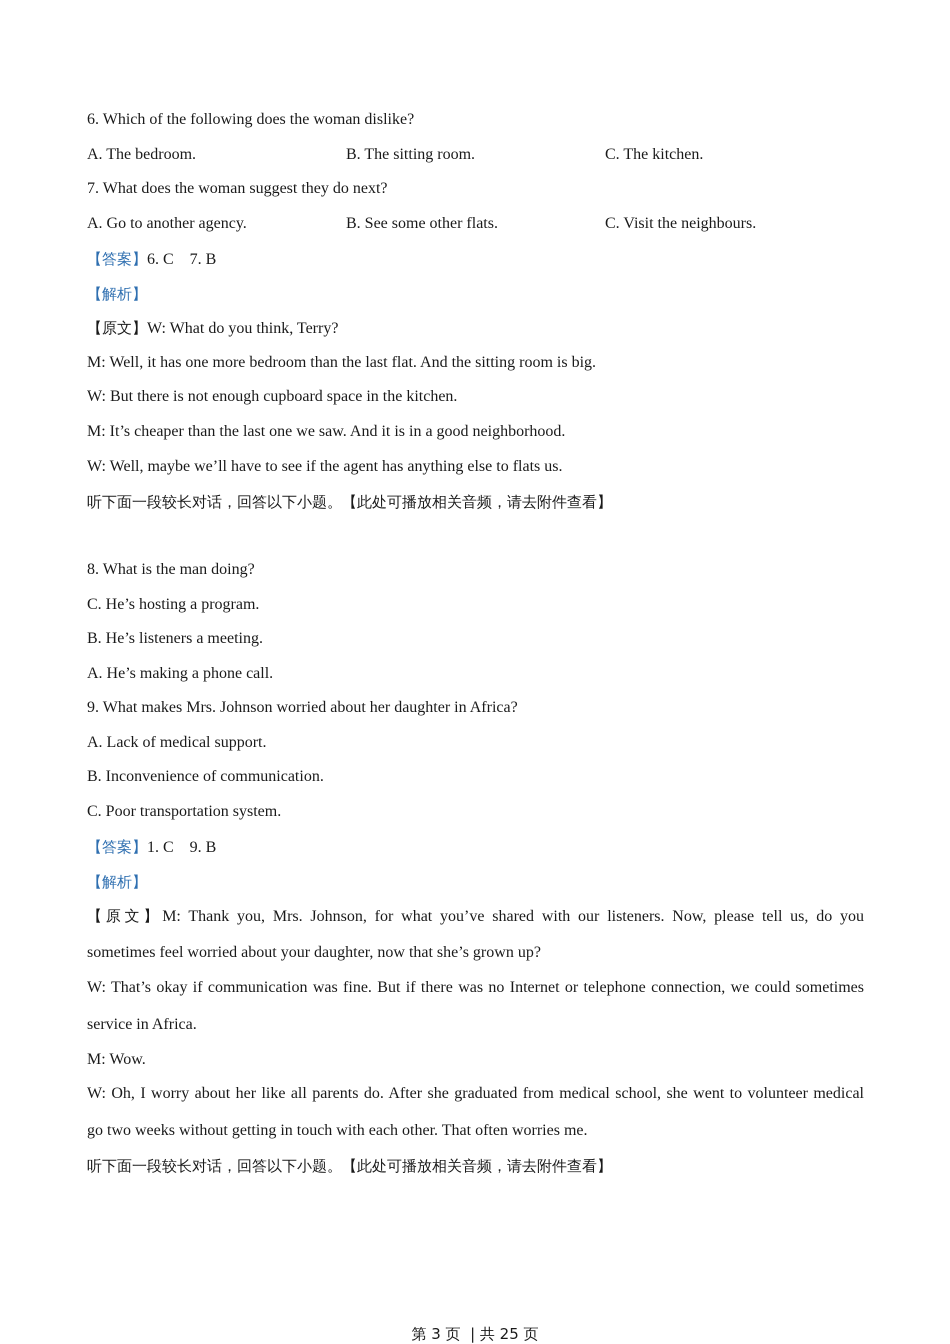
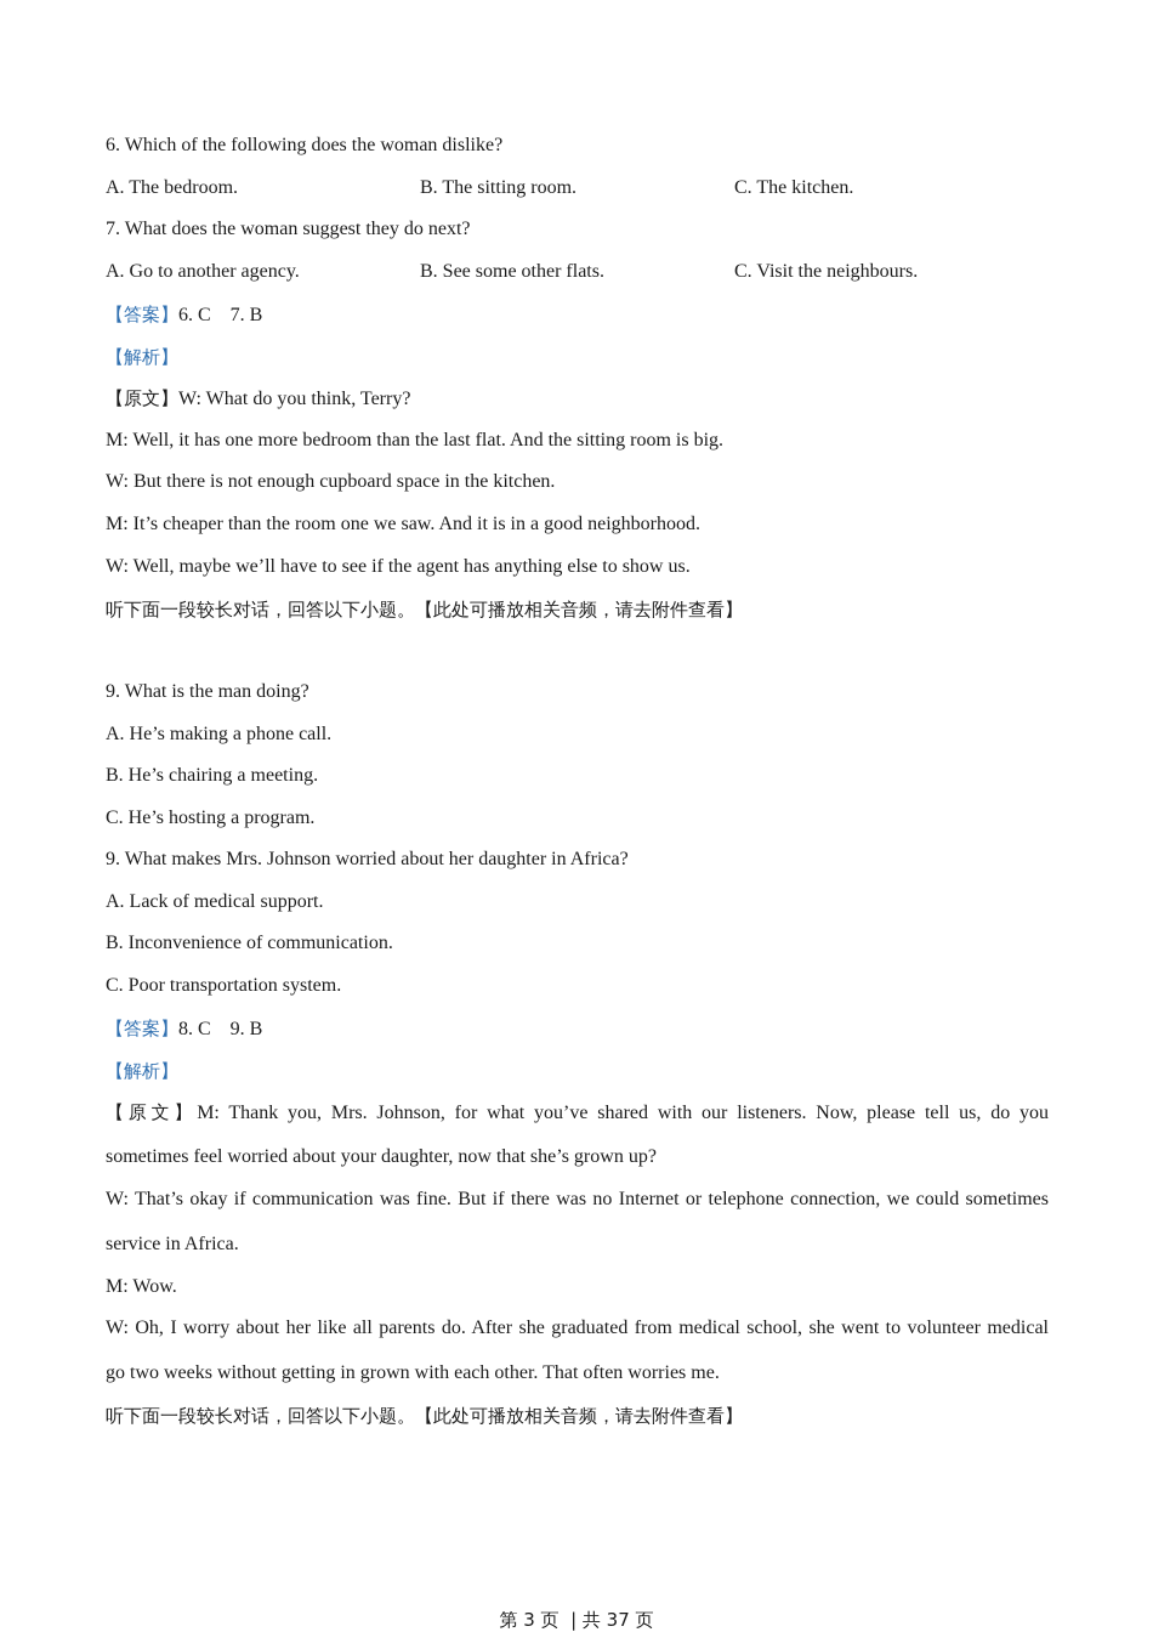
  6. Which of the following does the woman dislike?
  A. The bedroom.
  B. The sitting room.
  C. The kitchen.
  7. What does the woman suggest they do next?
  A. Go to another agency.
  B. See some other flats.
  C. Visit the neighbours.
  【答案】6. C 7. B
  【解析】
  【原文】W: What do you think, Terry?
  M: Well, it has one more bedroom than the last flat. And the sitting room is big.
  W: But there is not enough cupboard space in the kitchen.
- M: It’s cheaper than the last one we saw. And it is in a good neighborhood.
+ M: It’s cheaper than the room one we saw. And it is in a good neighborhood.
- W: Well, maybe we’ll have to see if the agent has anything else to flats us.
+ W: Well, maybe we’ll have to see if the agent has anything else to show us.
  听下面一段较长对话，回答以下小题。【此处可播放相关音频，请去附件查看】
- 8. What is the man doing?
+ 9. What is the man doing?
- C. He’s hosting a program.
+ A. He’s making a phone call.
- B. He’s listeners a meeting.
+ B. He’s chairing a meeting.
- A. He’s making a phone call.
+ C. He’s hosting a program.
  9. What makes Mrs. Johnson worried about her daughter in Africa?
  A. Lack of medical support.
  B. Inconvenience of communication.
  C. Poor transportation system.
- 【答案】1. C 9. B
+ 【答案】8. C 9. B
  【解析】
  【原文】M: Thank you, Mrs. Johnson, for what you’ve shared with our listeners. Now, please tell us, do you
  sometimes feel worried about your daughter, now that she’s grown up?
  W: That’s okay if communication was fine. But if there was no Internet or telephone connection, we could sometimes
  service in Africa.
  M: Wow.
  W: Oh, I worry about her like all parents do. After she graduated from medical school, she went to volunteer medical
- go two weeks without getting in touch with each other. That often worries me.
+ go two weeks without getting in grown with each other. That often worries me.
  听下面一段较长对话，回答以下小题。【此处可播放相关音频，请去附件查看】
- 第 3 页 | 共 25 页
+ 第 3 页 | 共 37 页
